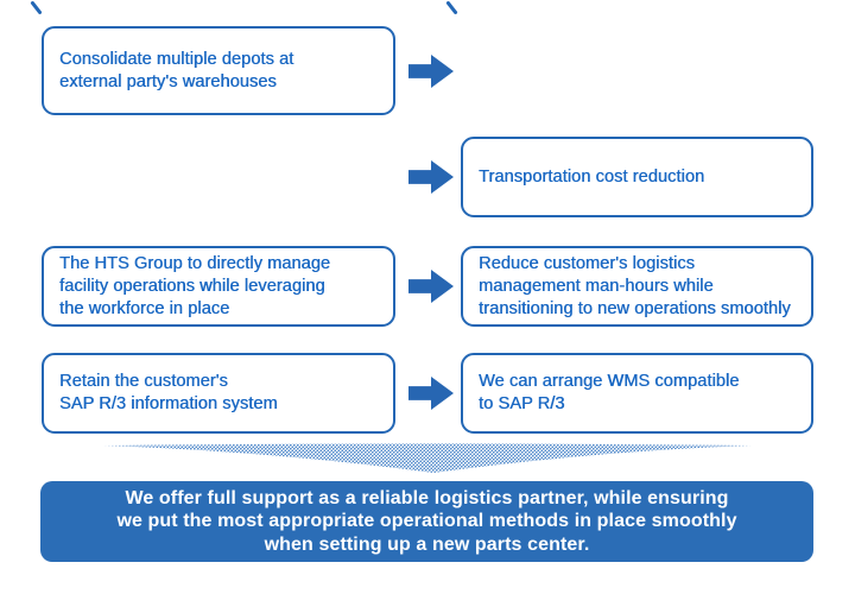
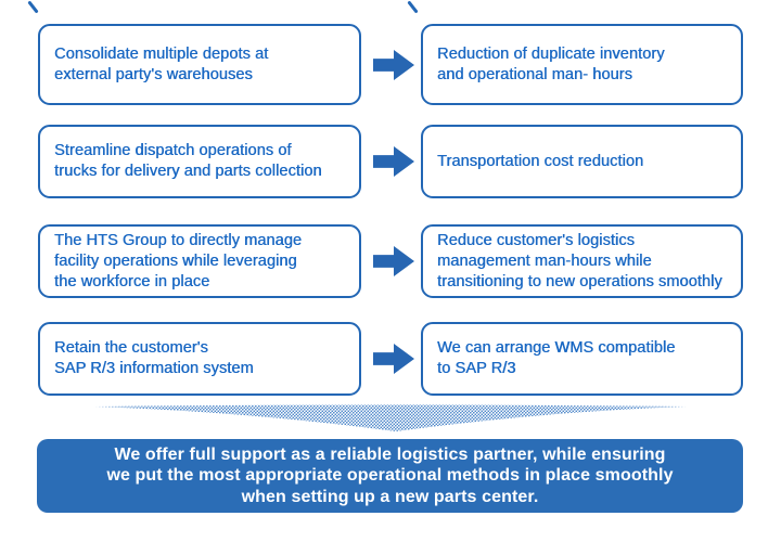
  Consolidate multiple depots at
  external party's warehouses
+ Reduction of duplicate inventory
+ and operational man- hours
+ Streamline dispatch operations of
+ trucks for delivery and parts collection
  Transportation cost reduction
  The HTS Group to directly manage
  facility operations while leveraging
  the workforce in place
  Reduce customer's logistics
  management man-hours while
  transitioning to new operations smoothly
  Retain the customer's
  SAP R/3 information system
  We can arrange WMS compatible
  to SAP R/3
  We offer full support as a reliable logistics partner, while ensuring
  we put the most appropriate operational methods in place smoothly
  when setting up a new parts center.
